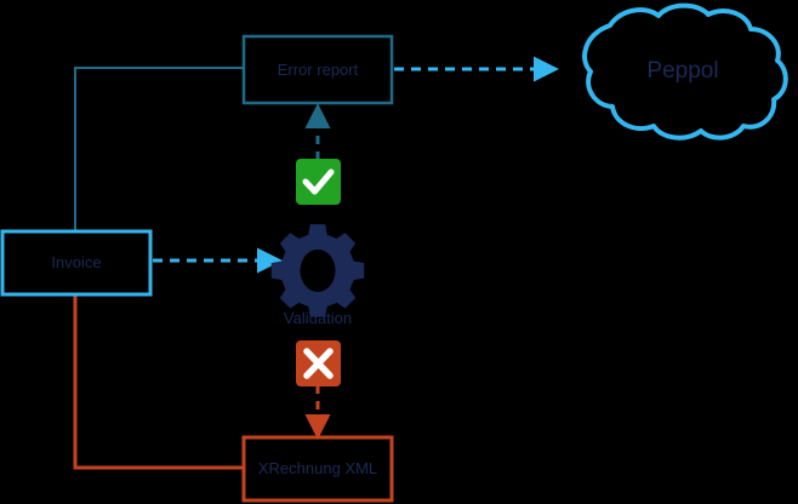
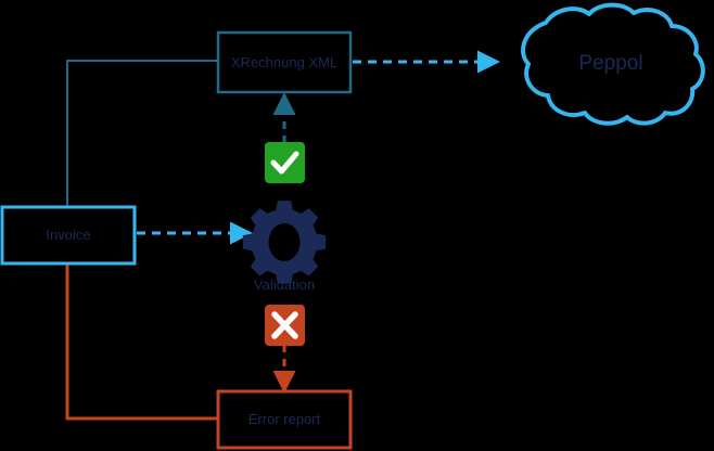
- Error report
+ XRechnung XML
  Peppol
  Invoice
  Validation
- XRechnung XML
+ Error report
